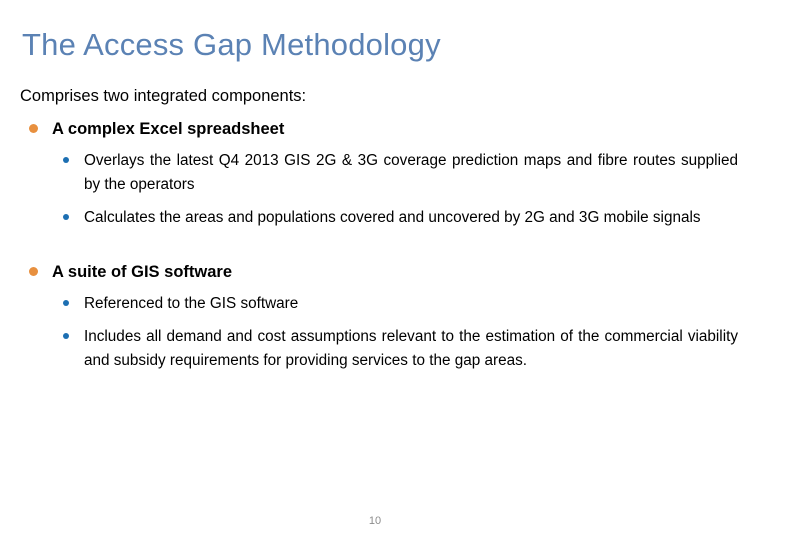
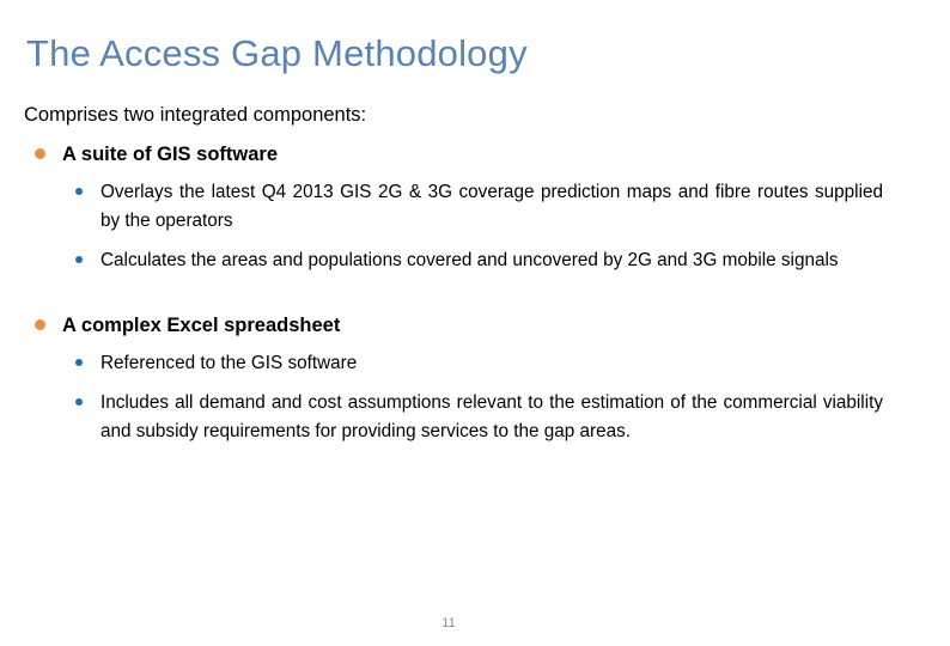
  The Access Gap Methodology
  Comprises two integrated components:
- A complex Excel spreadsheet
+ A suite of GIS software
  Overlays the latest Q4 2013 GIS 2G & 3G coverage prediction maps and fibre routes supplied by the operators
  Calculates the areas and populations covered and uncovered by 2G and 3G mobile signals
- A suite of GIS software
+ A complex Excel spreadsheet
  Referenced to the GIS software
  Includes all demand and cost assumptions relevant to the estimation of the commercial viability and subsidy requirements for providing services to the gap areas.
- 10
+ 11
